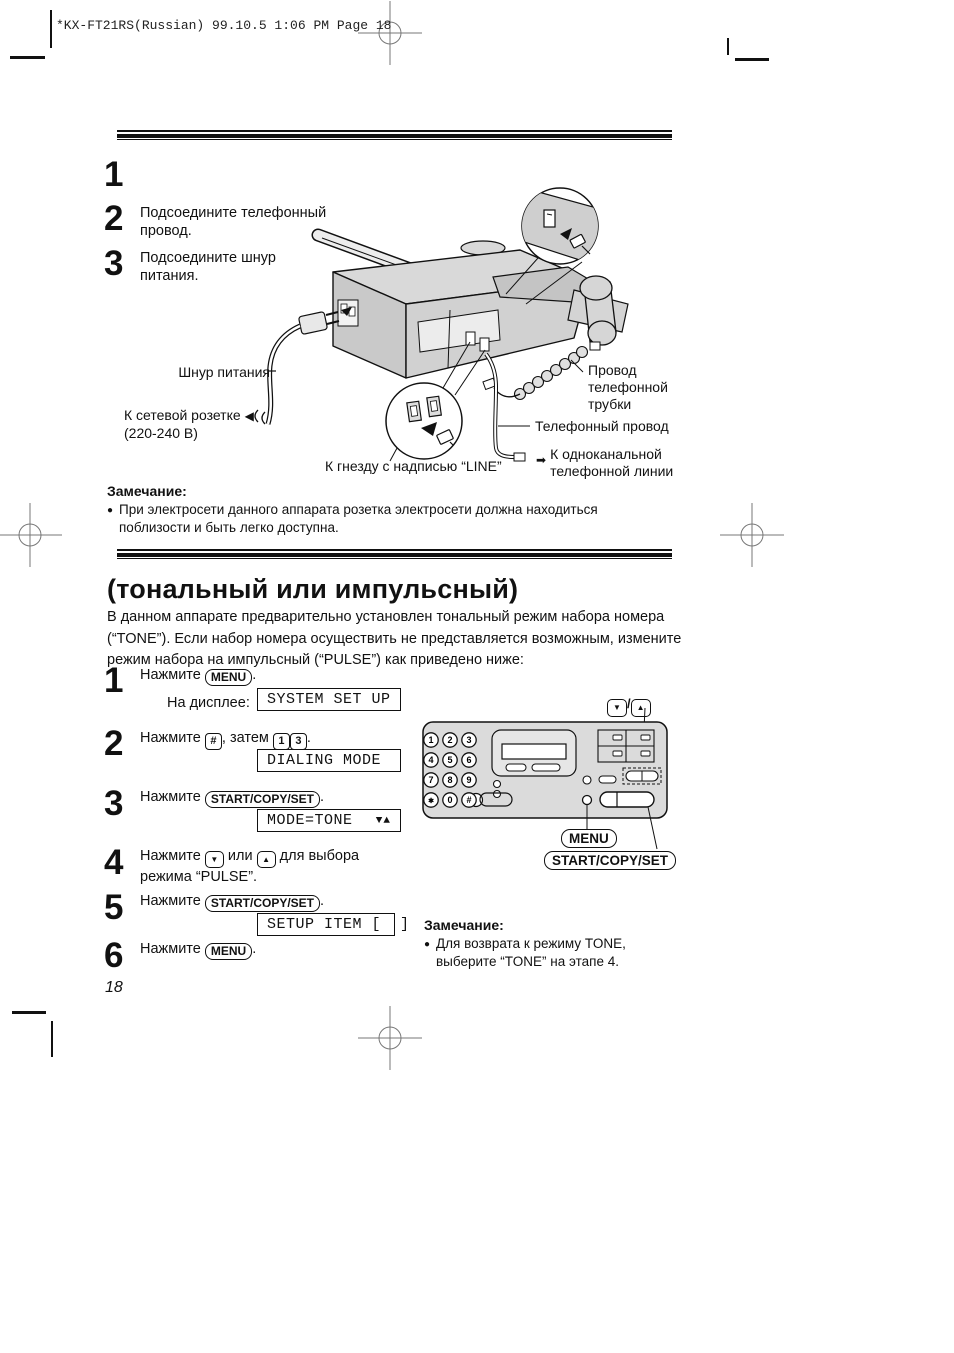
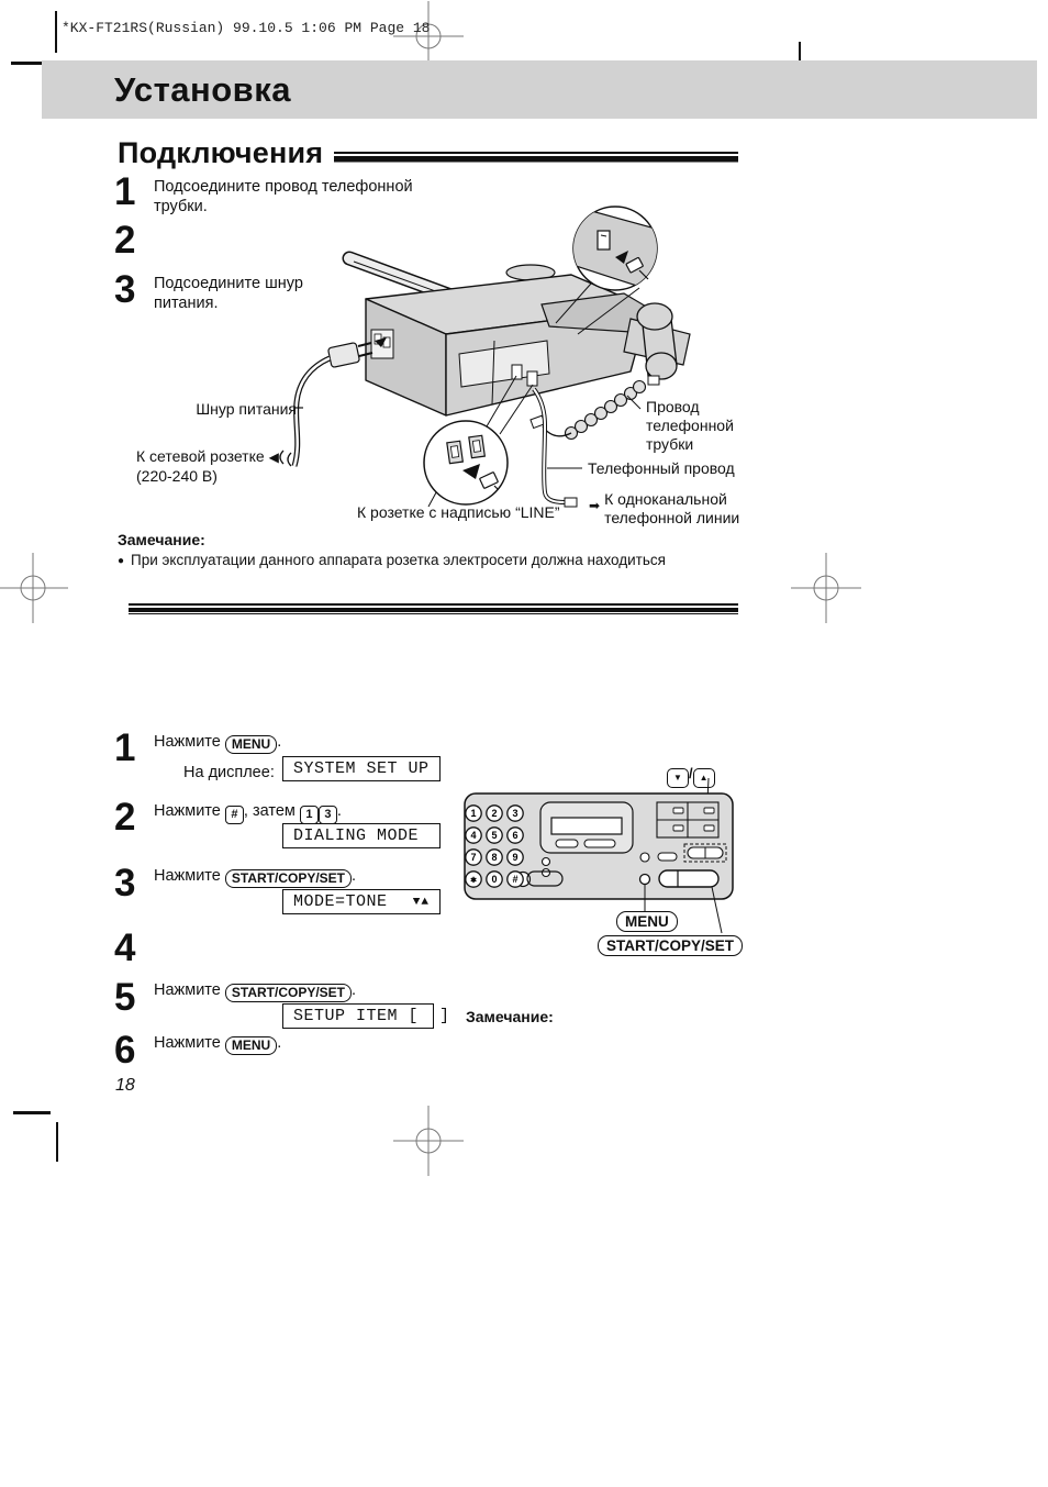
  *KX-FT21RS(Russian) 99.10.5 1:06 PM Page 18
+ Установка
+ Подключения
  1
+ Подсоедините провод телефонной
+ трубки.
  2
- Подсоедините телефонный
- провод.
  3
  Подсоедините шнур
  питания.
  Шнур питания
  К сетевой розетке ◀
  (220-240 В)
- К гнезду с надписью “LINE”
+ К розетке с надписью “LINE”
  Провод
  телефонной
  трубки
  Телефонный провод
  ➡
  К одноканальной
  телефонной линии
  Замечание:
- ● При электросети данного аппарата розетка электросети должна находиться
+ ● При эксплуатации данного аппарата розетка электросети должна находиться
- поблизости и быть легко доступна.
- (тональный или импульсный)
- В данном аппарате предварительно установлен тональный режим набора номера
- (“TONE”). Если набор номера осуществить не представляется возможным, измените
- режим набора на импульсный (“PULSE”) как приведено ниже:
  1
  Нажмите MENU .
  На дисплее:
  SYSTEM SET UP
  2
  Нажмите # , затем 1 3 .
  DIALING MODE
  3
  Нажмите START/COPY/SET .
  MODE=TONE
  ▼▲
  4
- Нажмите ▼ или ▲ для выбора
- режима “PULSE”.
  5
  Нажмите START/COPY/SET .
  SETUP ITEM [ ]
  6
  Нажмите MENU .
  1
  2
  3
  4
  5
  6
  7
  8
  9
  0
  #
  ▼ / ▲
  MENU
  START/COPY/SET
  Замечание:
- ● Для возврата к режиму TONE,
- выберите “TONE” на этапе 4.
  18
